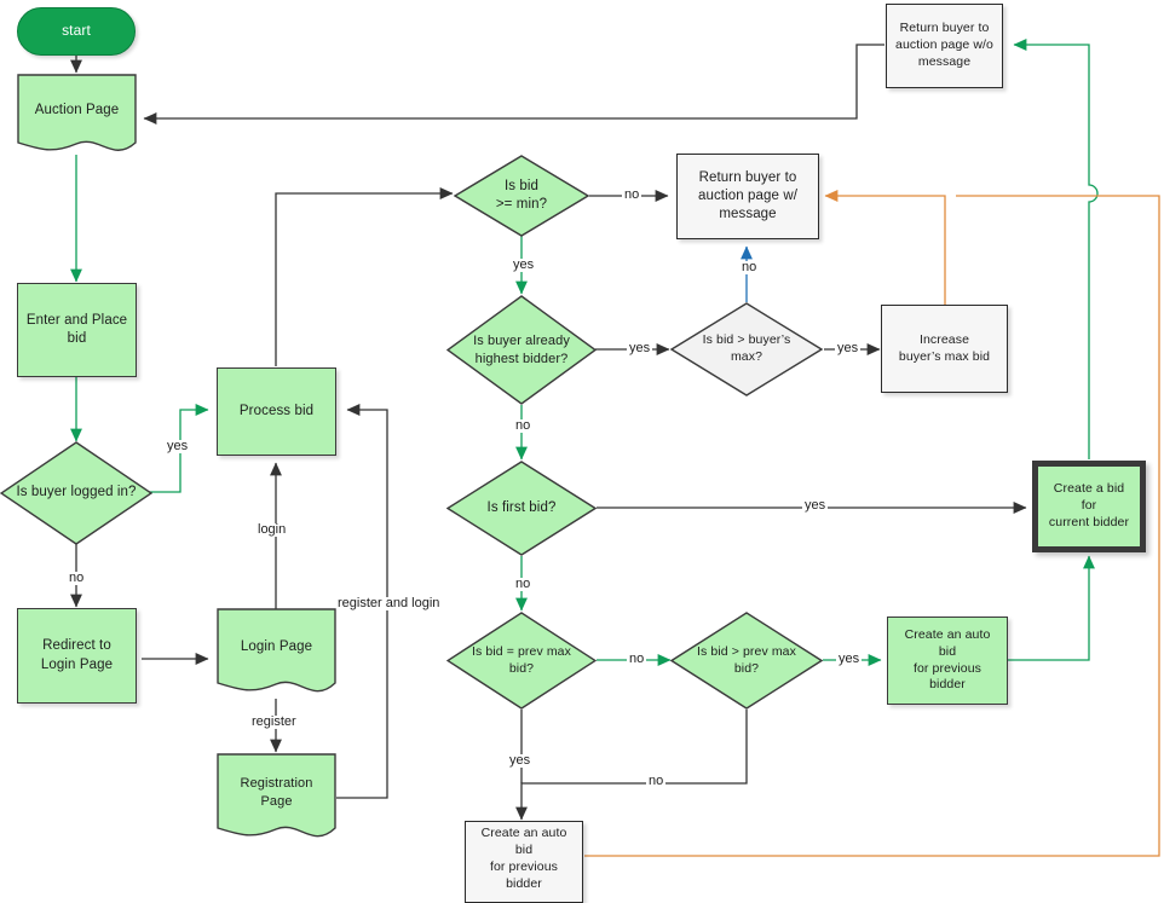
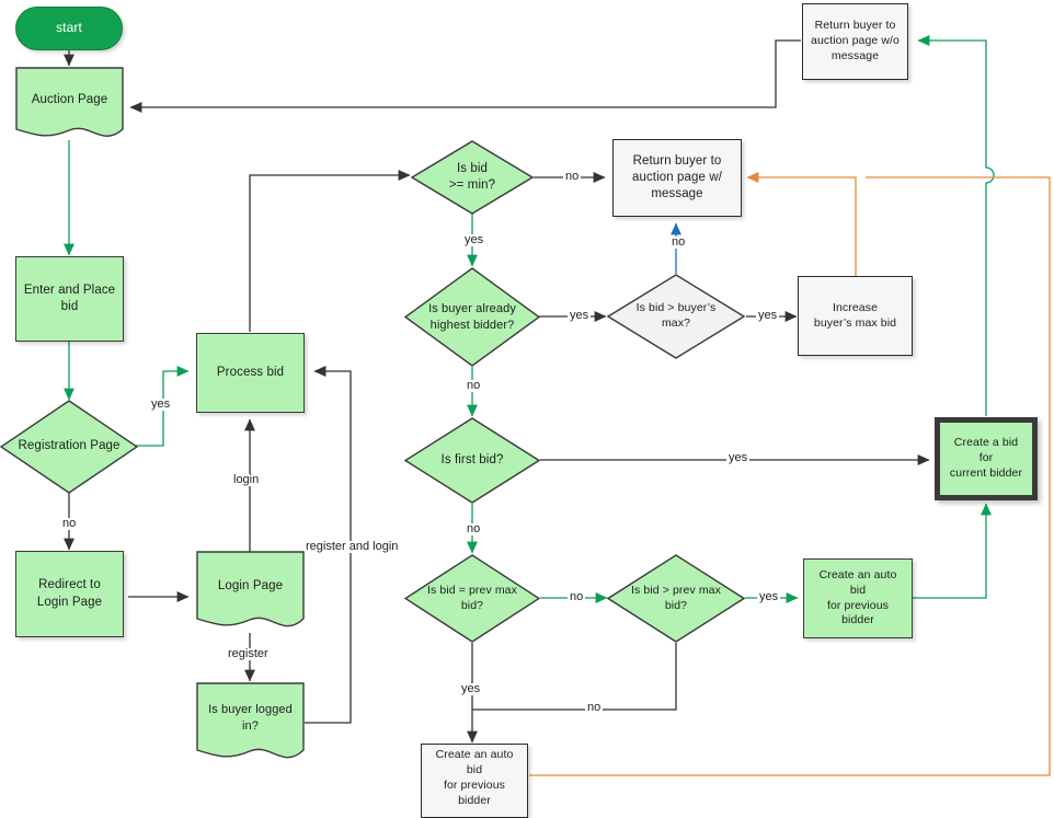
  start
  Auction Page
  Enter and Place bid
- Is buyer logged in?
+ Registration Page
  Redirect to
  Login Page
  Login Page
- Registration Page
+ Is buyer logged in?
  Process bid
  Is bid
  >= min?
  Return buyer to
  auction page w/
  message
  Return buyer to
  auction page w/o
  message
  Is buyer already
  highest bidder?
  Is bid > buyer’s
  max?
  Increase
  buyer’s max bid
  Is first bid?
  Create a bid for
  current bidder
  Is bid = prev max
  bid?
  Is bid > prev max
  bid?
  Create an auto bid
  for previous bidder
  Create an auto bid
  for previous bidder
  yes
  no
  login
  register
  register and login
  no
  yes
  yes
  no
  yes
  no
  yes
  no
  no
  yes
  yes
  no
